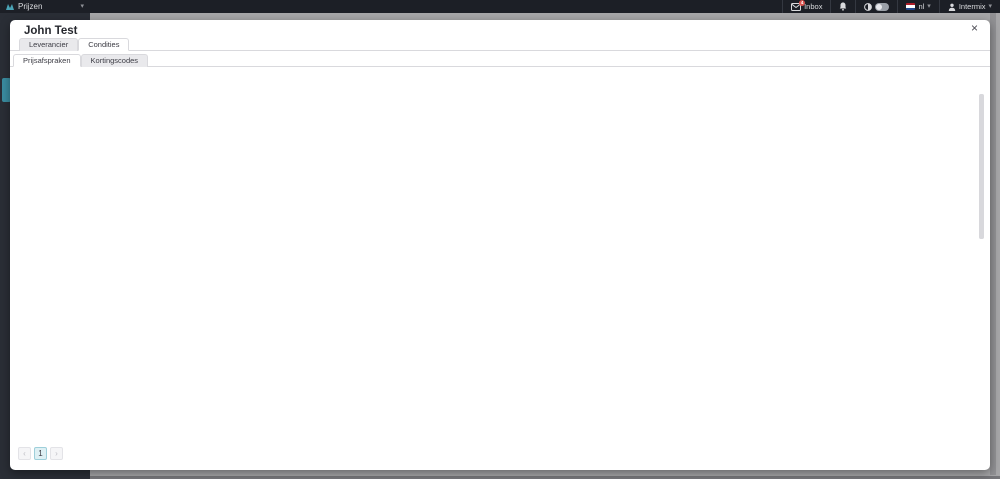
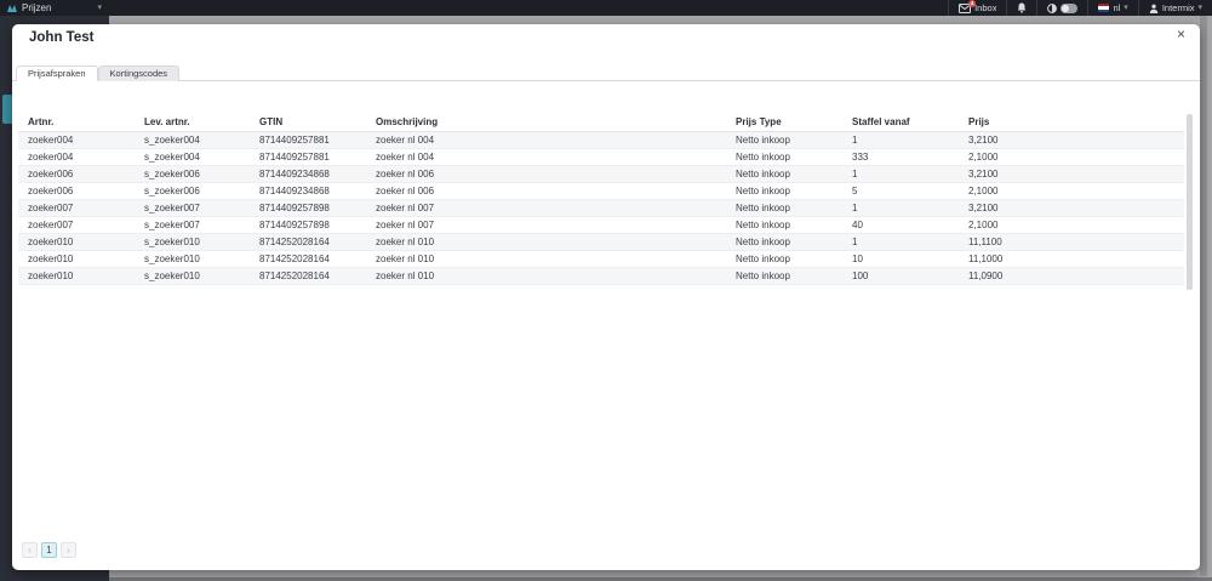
  Prijzen
  Inbox
  nl
  Intermix
  John Test
  ×
- Leverancier
- Condities
  Prijsafspraken
  Kortingscodes
+ Artnr.	Lev. artnr.	GTIN	Omschrijving	Prijs Type	Staffel vanaf	Prijs
+ zoeker004	s_zoeker004	8714409257881	zoeker nl 004	Netto inkoop	1	3,2100
+ zoeker004	s_zoeker004	8714409257881	zoeker nl 004	Netto inkoop	333	2,1000
+ zoeker006	s_zoeker006	8714409234868	zoeker nl 006	Netto inkoop	1	3,2100
+ zoeker006	s_zoeker006	8714409234868	zoeker nl 006	Netto inkoop	5	2,1000
+ zoeker007	s_zoeker007	8714409257898	zoeker nl 007	Netto inkoop	1	3,2100
+ zoeker007	s_zoeker007	8714409257898	zoeker nl 007	Netto inkoop	40	2,1000
+ zoeker010	s_zoeker010	8714252028164	zoeker nl 010	Netto inkoop	1	11,1100
+ zoeker010	s_zoeker010	8714252028164	zoeker nl 010	Netto inkoop	10	11,1000
+ zoeker010	s_zoeker010	8714252028164	zoeker nl 010	Netto inkoop	100	11,0900
  ‹
  1
  ›
